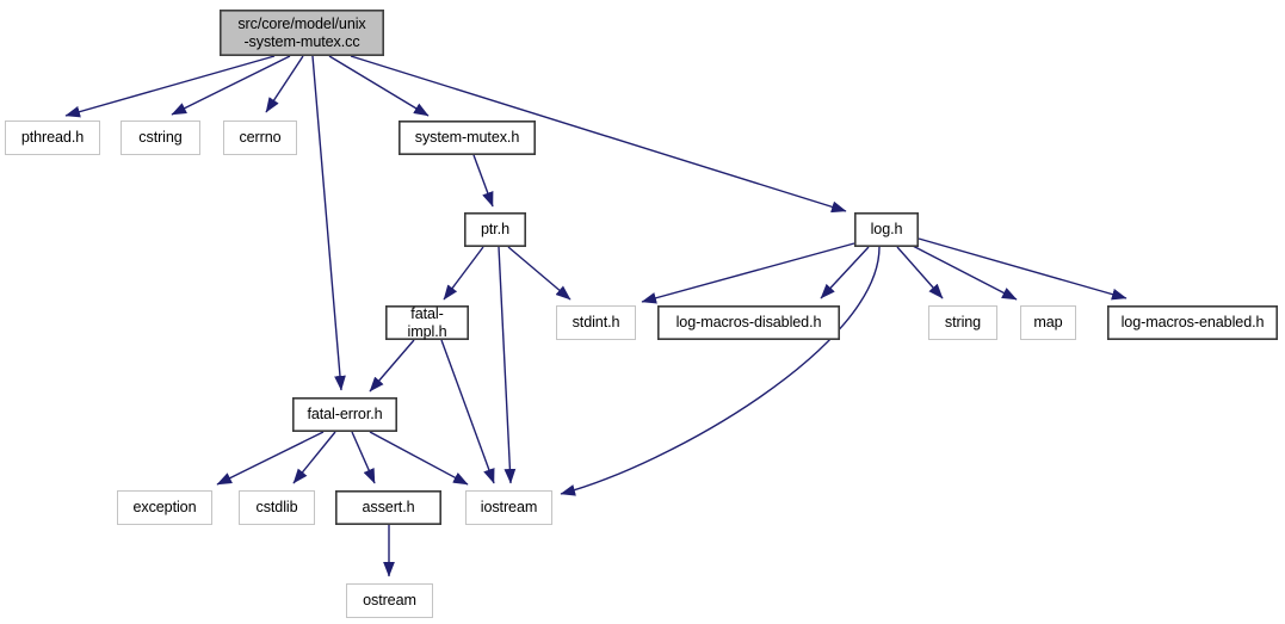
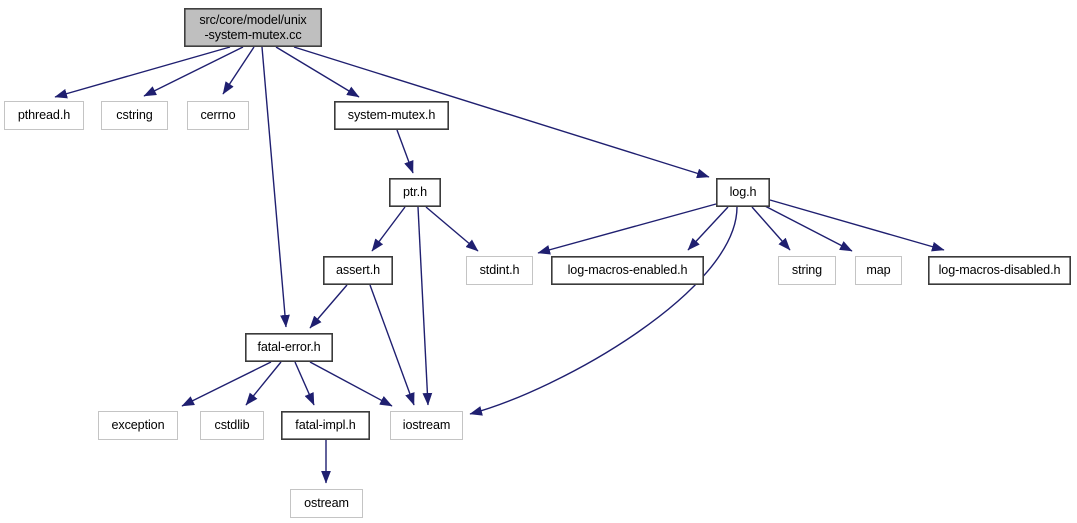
  src/core/model/unix
  -system-mutex.cc
  pthread.h
  cstring
  cerrno
  system-mutex.h
  log.h
  ptr.h
- fatal-impl.h
+ assert.h
  stdint.h
- log-macros-disabled.h
+ log-macros-enabled.h
  string
  map
- log-macros-enabled.h
+ log-macros-disabled.h
  fatal-error.h
  exception
  cstdlib
- assert.h
+ fatal-impl.h
  iostream
  ostream
